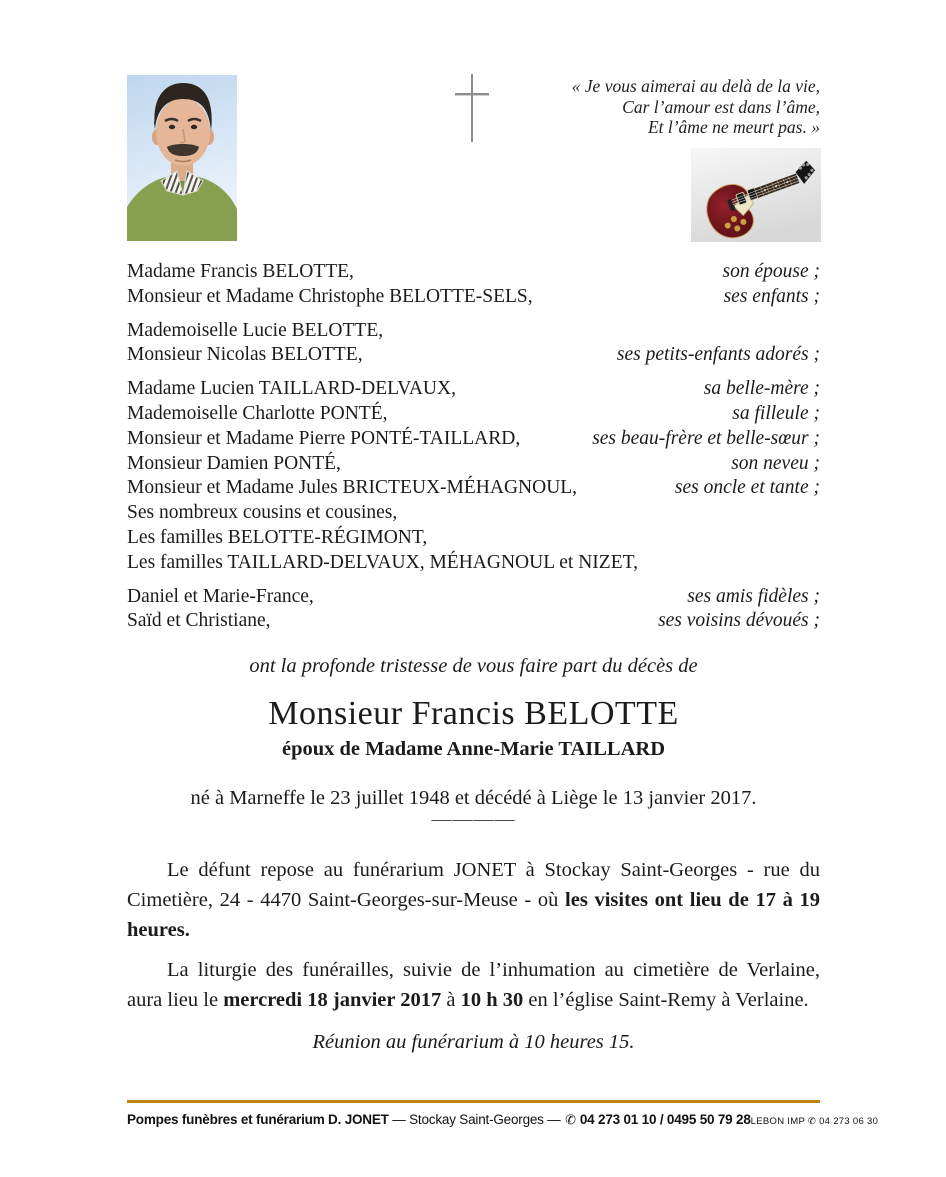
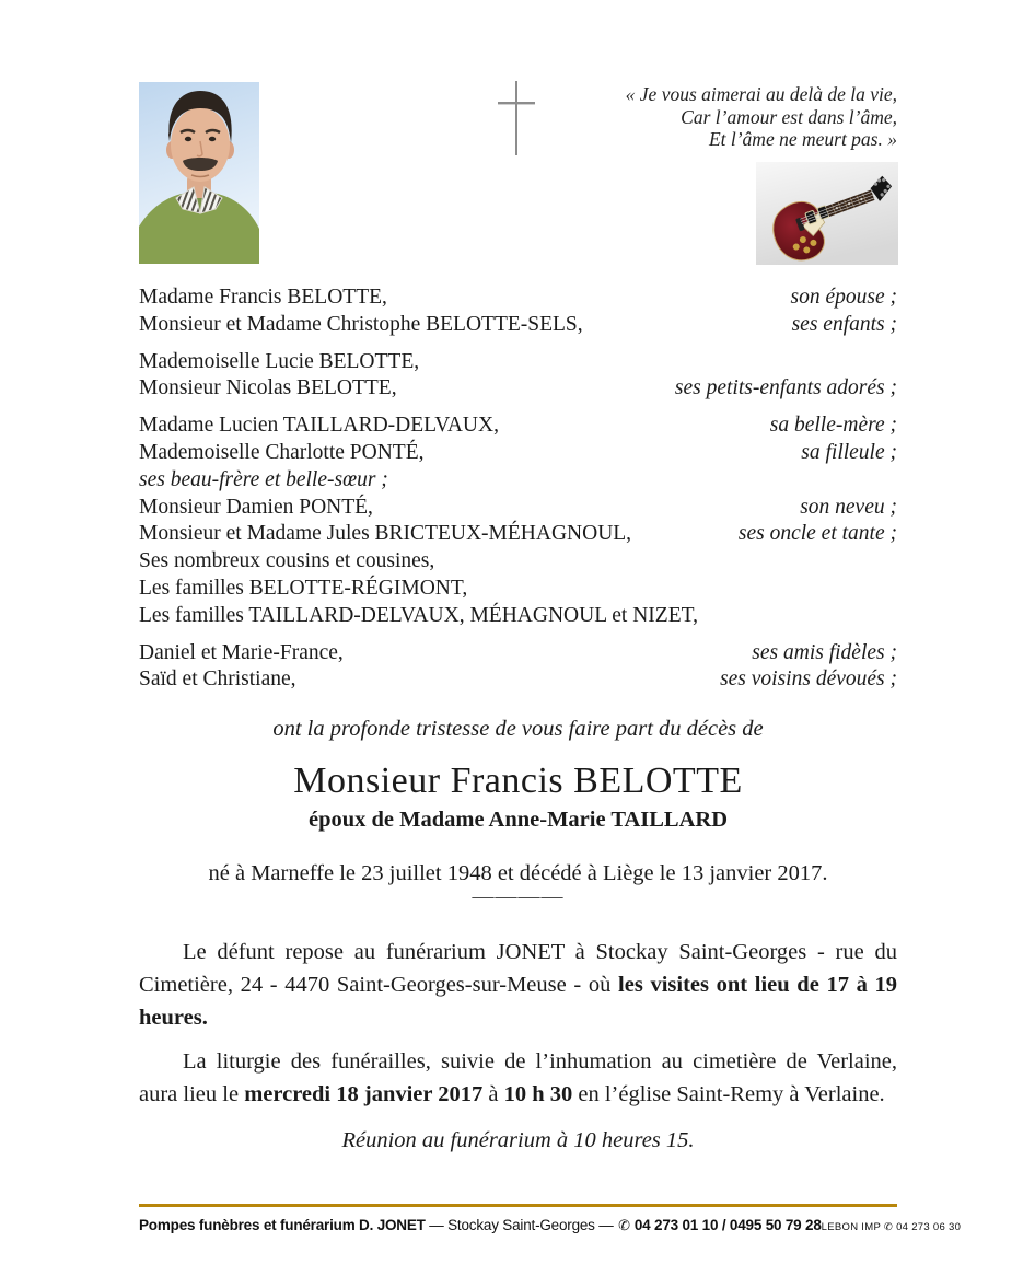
  « Je vous aimerai au delà de la vie,
  Car l’amour est dans l’âme,
  Et l’âme ne meurt pas. »
  Madame Francis BELOTTE,
  son épouse ;
  Monsieur et Madame Christophe BELOTTE-SELS,
  ses enfants ;
  Mademoiselle Lucie BELOTTE,
  Monsieur Nicolas BELOTTE,
  ses petits-enfants adorés ;
  Madame Lucien TAILLARD-DELVAUX,
  sa belle-mère ;
  Mademoiselle Charlotte PONTÉ,
  sa filleule ;
- Monsieur et Madame Pierre PONTÉ-TAILLARD,
  ses beau-frère et belle-sœur ;
  Monsieur Damien PONTÉ,
  son neveu ;
  Monsieur et Madame Jules BRICTEUX-MÉHAGNOUL,
  ses oncle et tante ;
  Ses nombreux cousins et cousines,
  Les familles BELOTTE-RÉGIMONT,
  Les familles TAILLARD-DELVAUX, MÉHAGNOUL et NIZET,
  Daniel et Marie-France,
  ses amis fidèles ;
  Saïd et Christiane,
  ses voisins dévoués ;
  ont la profonde tristesse de vous faire part du décès de
  Monsieur Francis BELOTTE
  époux de Madame Anne-Marie TAILLARD
  né à Marneffe le 23 juillet 1948 et décédé à Liège le 13 janvier 2017.
  ————
  Le défunt repose au funérarium JONET à Stockay Saint-Georges - rue du Cimetière, 24 - 4470 Saint-Georges-sur-Meuse - où les visites ont lieu de 17 à 19 heures.
  La liturgie des funérailles, suivie de l’inhumation au cimetière de Verlaine, aura lieu le mercredi 18 janvier 2017 à 10 h 30 en l’église Saint-Remy à Verlaine.
  Réunion au funérarium à 10 heures 15.
  Pompes funèbres et funérarium D. JONET — Stockay Saint-Georges — ✆ 04 273 01 10 / 0495 50 79 28
  LEBON IMP ✆ 04 273 06 30
